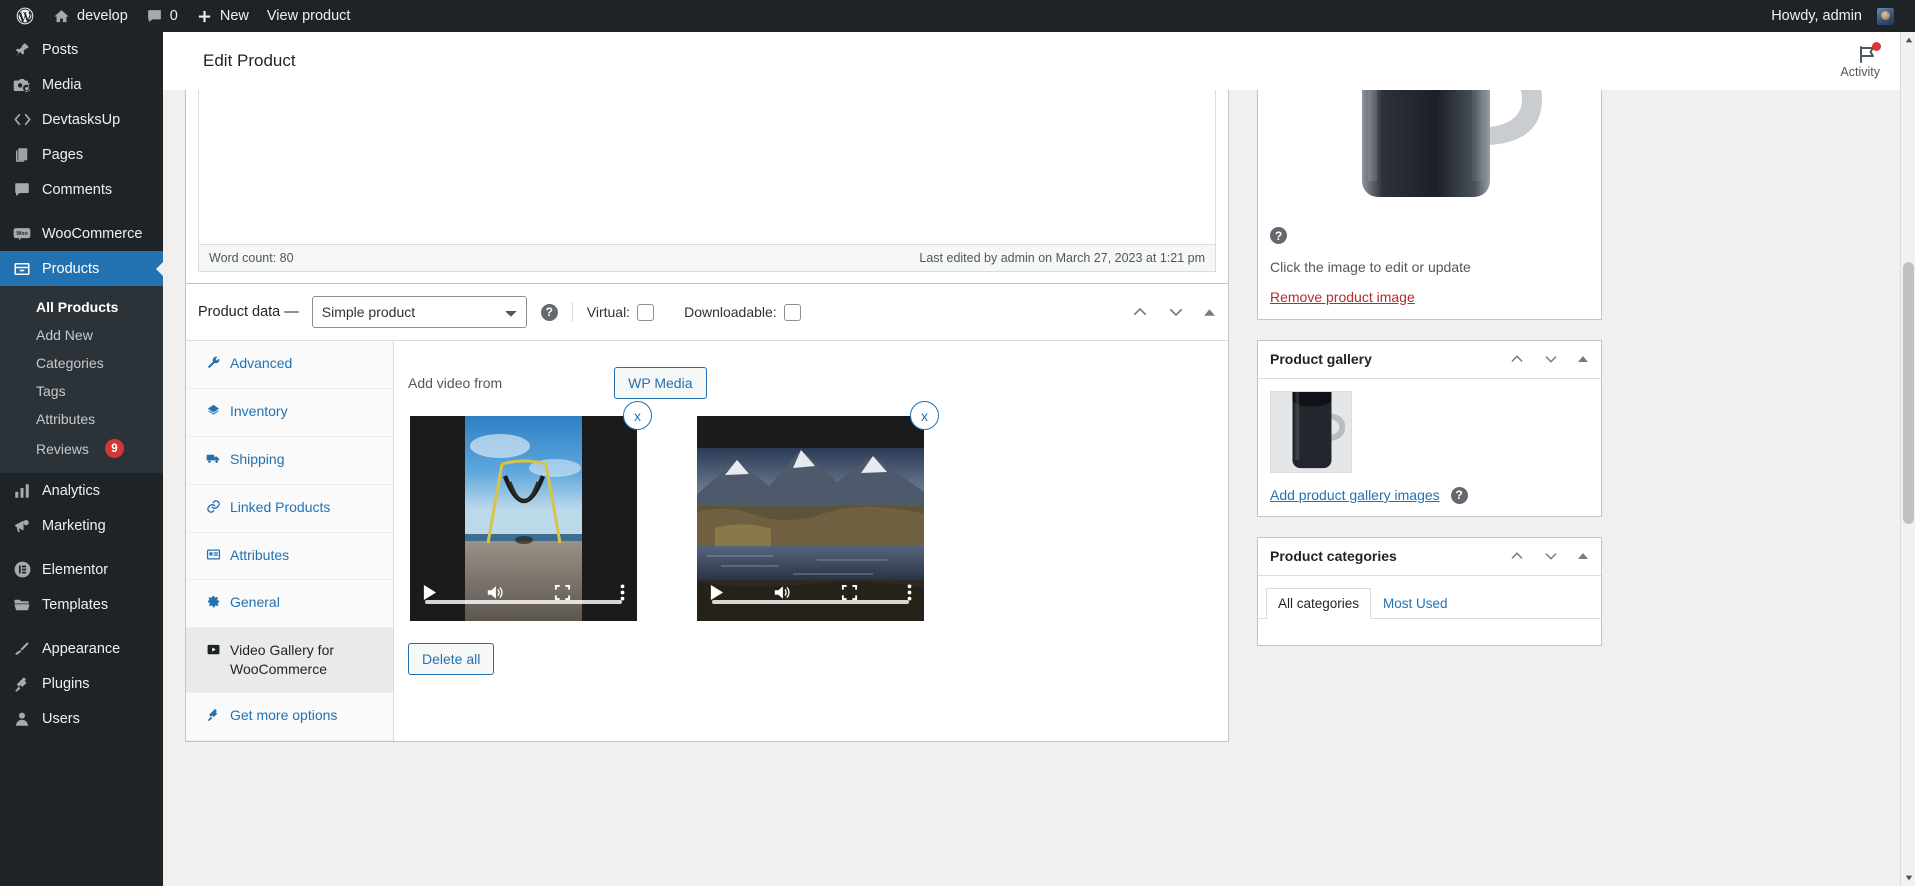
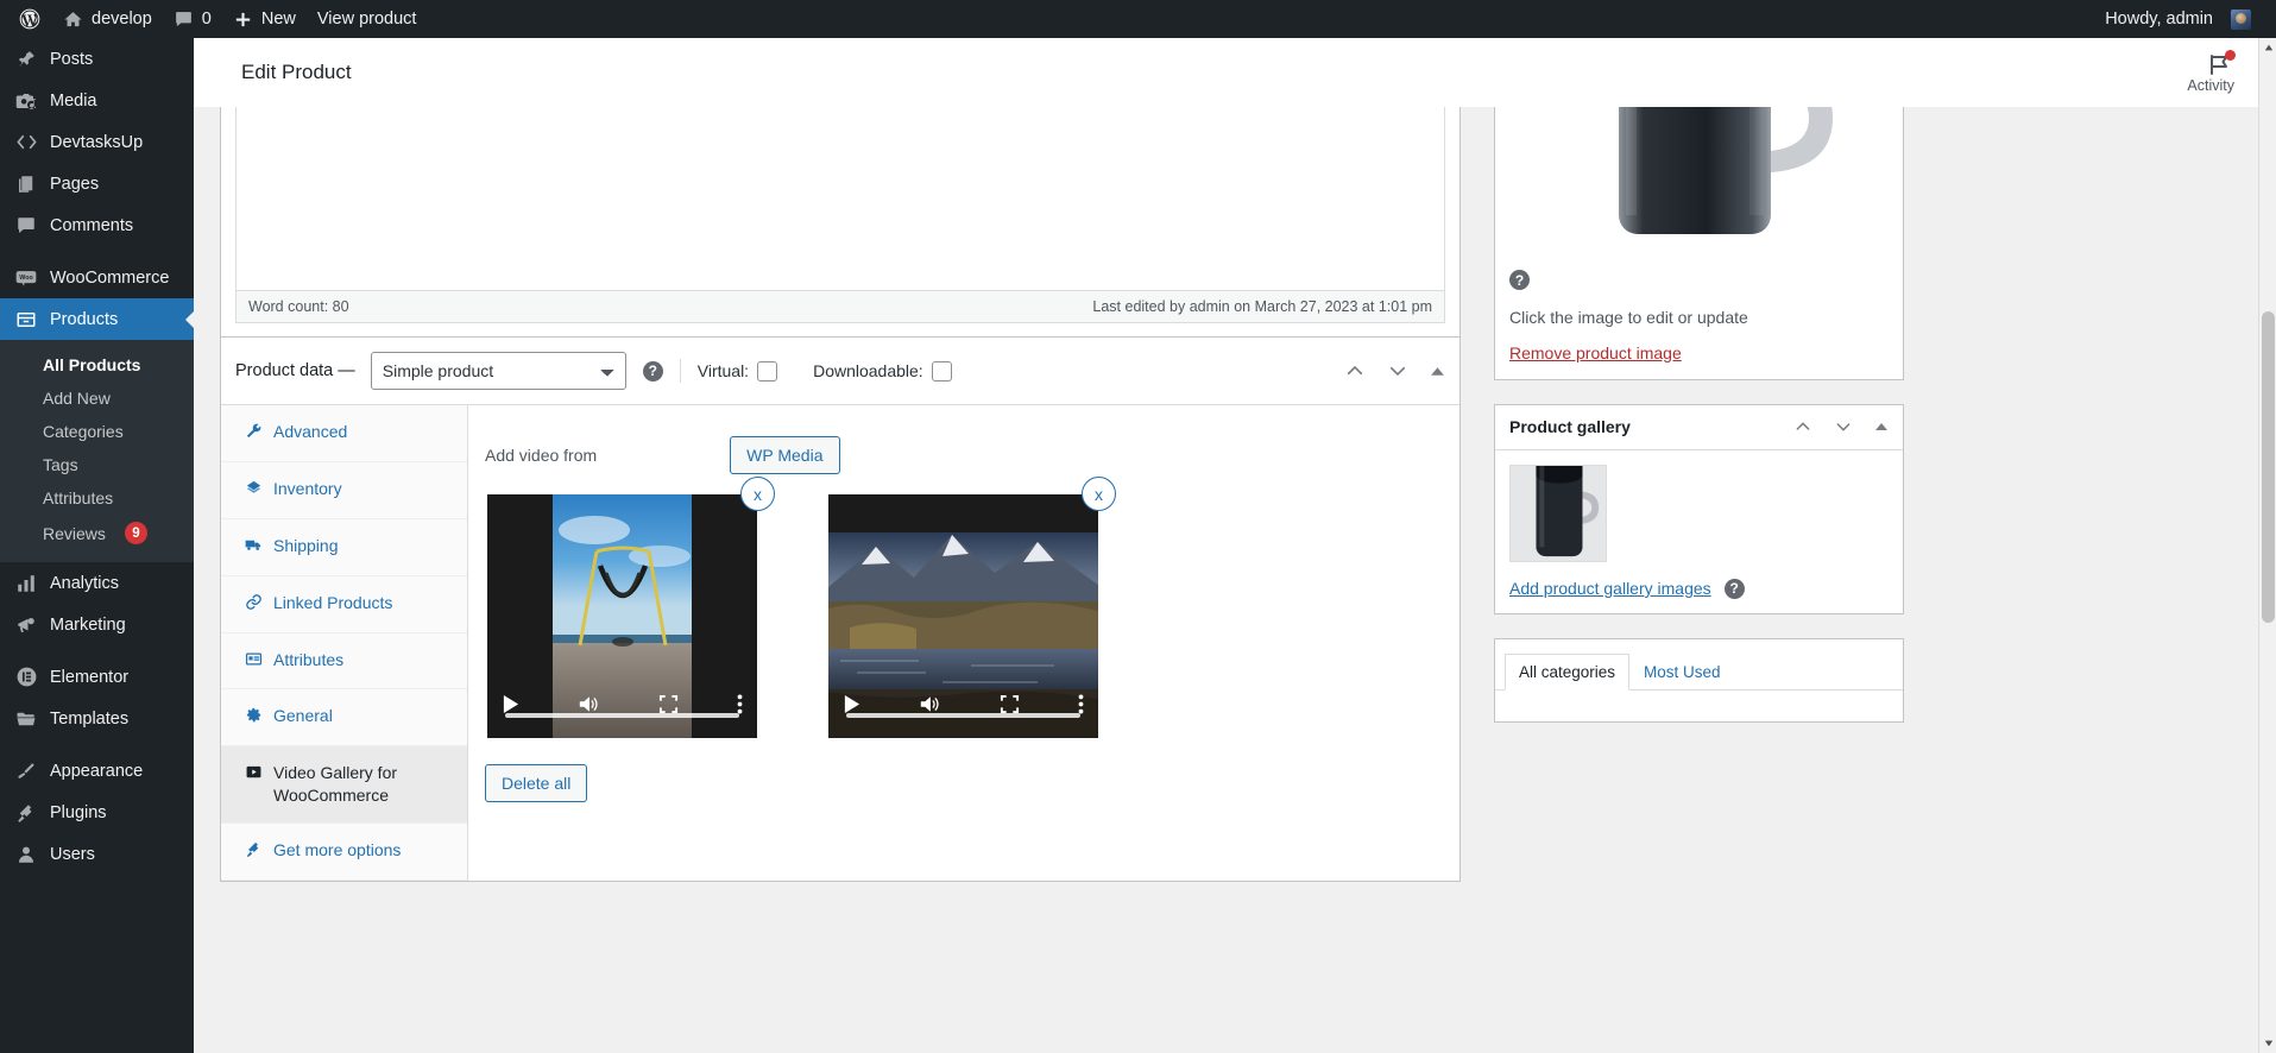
  develop
  0
  New
  View product
  Howdy, admin
  Posts
  Media
  DevtasksUp
  Pages
  Comments
  WooCommerce
  Products
  All Products
  Add New
  Categories
  Tags
  Attributes
  Reviews
  9
  Analytics
  Marketing
  Elementor
  Templates
  Appearance
  Plugins
  Users
  Edit Product
  Activity
  Word count: 80
- Last edited by admin on March 27, 2023 at 1:21 pm
+ Last edited by admin on March 27, 2023 at 1:01 pm
  Product data —
  Simple product
  ?
  Virtual:
  Downloadable:
  Advanced
  Inventory
  Shipping
  Linked Products
  Attributes
  General
  Video Gallery for WooCommerce
  Get more options
  Add video from
  WP Media
  x
  x
  Delete all
  ?
  Click the image to edit or update
  Remove product image
  Product gallery
  Add product gallery images
  ?
- Product categories
  All categories
  Most Used
